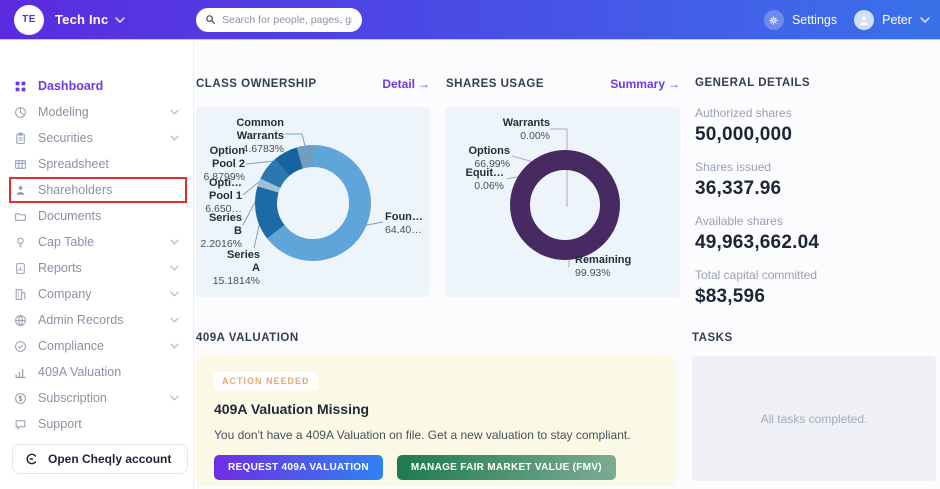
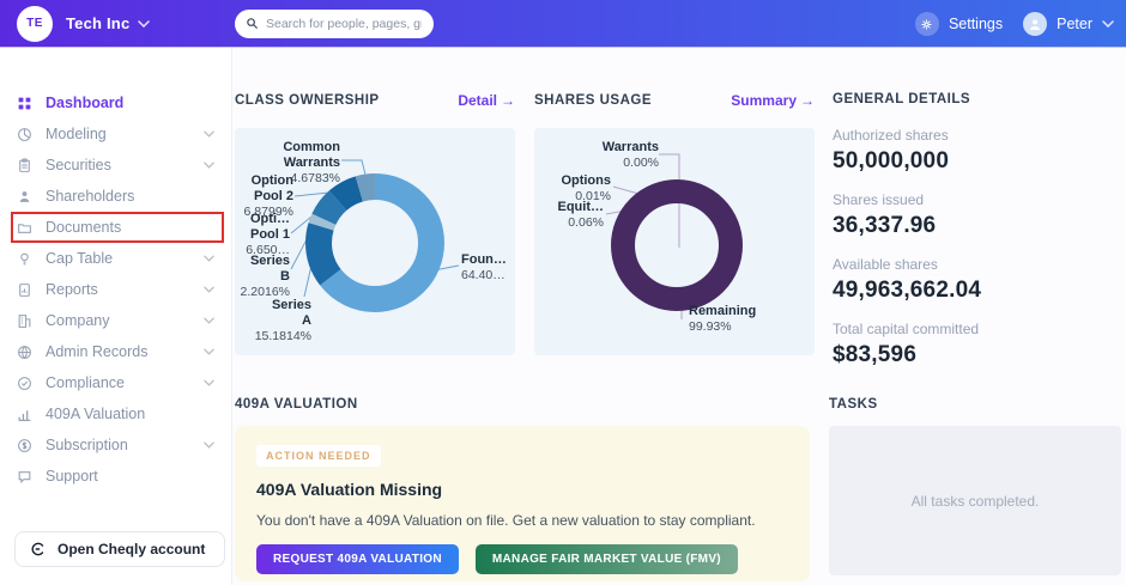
  TE
  Tech Inc
  Search for people, pages, g
  Settings
  Peter
  Dashboard
  Modeling
  Securities
- Spreadsheet
  Shareholders
  Documents
  Cap Table
  Reports
  Company
  Admin Records
  Compliance
  409A Valuation
  Subscription
  Support
  Open Cheqly account
  CLASS OWNERSHIP
  Detail
  →
  Common
  Warrants
  4.6783%
  Option
  Pool 2
  6.8799%
  Opti…
  Pool 1
  6.650…
  Series
  B
  2.2016%
  Series
  A
  15.1814%
  Foun…
  64.40…
  SHARES USAGE
  Summary
  →
  Warrants
  0.00%
  Options
- 66.99%
+ 0.01%
  Equit…
  0.06%
  Remaining
  99.93%
  GENERAL DETAILS
  Authorized shares
  50,000,000
  Shares issued
  36,337.96
  Available shares
  49,963,662.04
  Total capital committed
  $83,596
  409A VALUATION
  ACTION NEEDED
  409A Valuation Missing
  You don't have a 409A Valuation on file. Get a new valuation to stay compliant.
  REQUEST 409A VALUATION
  MANAGE FAIR MARKET VALUE (FMV)
  TASKS
  All tasks completed.
